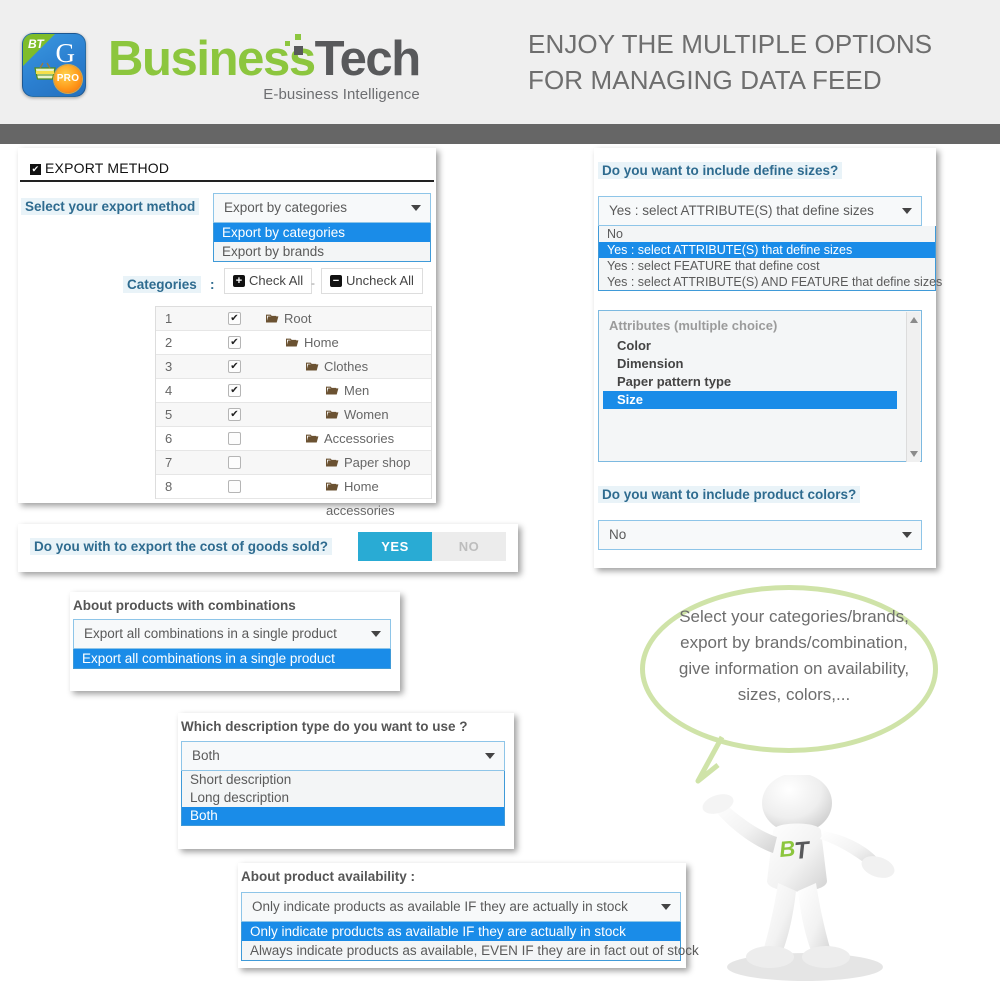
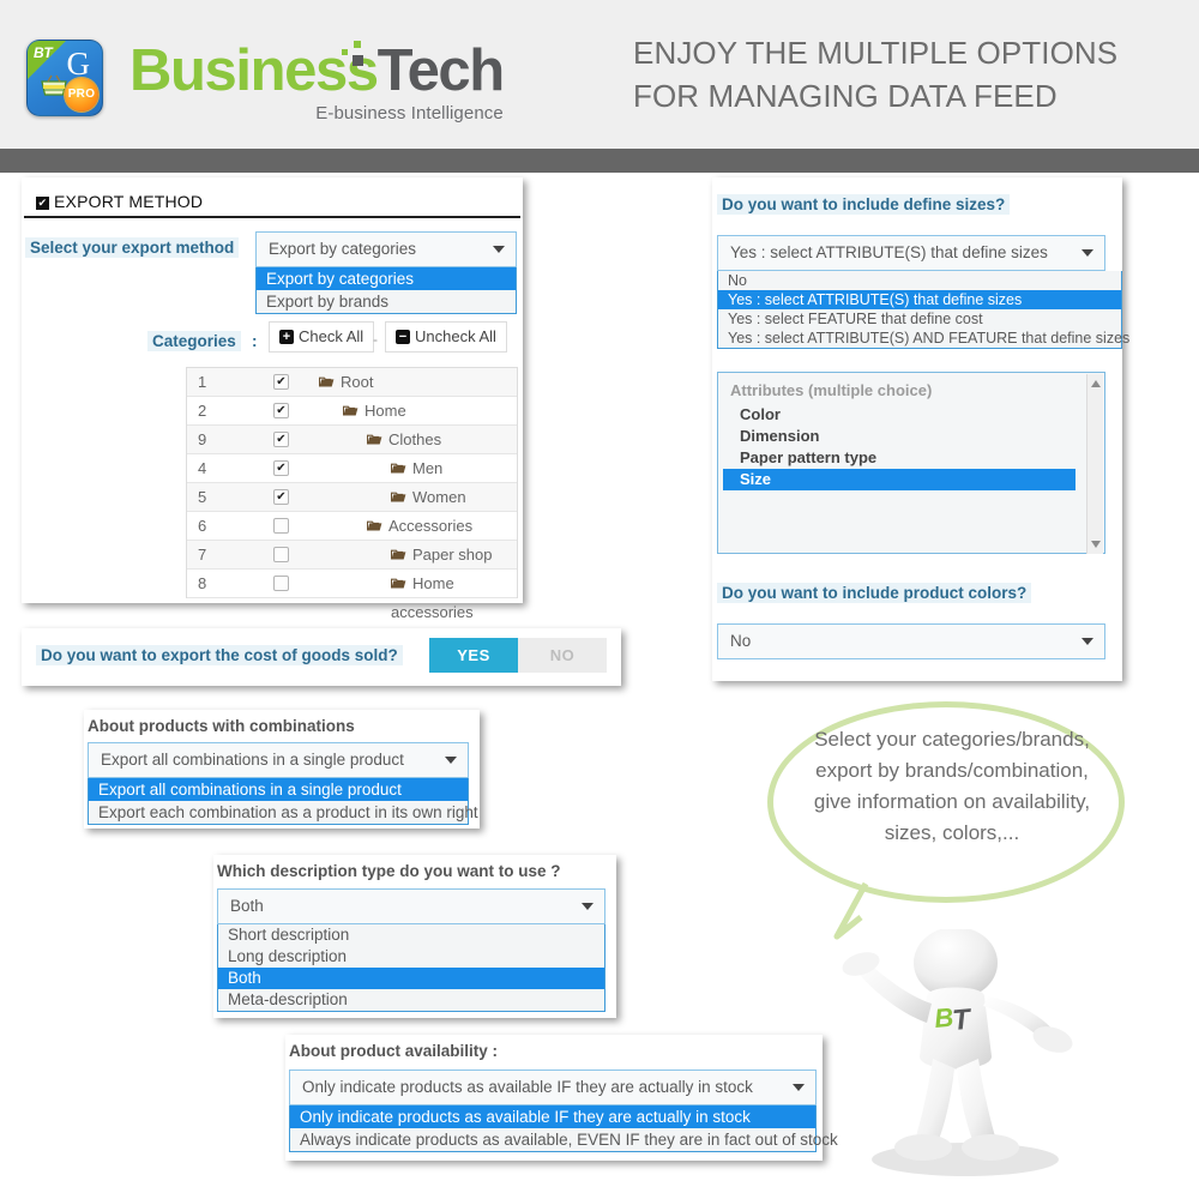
  BT
  G
  PRO
  BusinessTech
  E-business Intelligence
  ENJOY THE MULTIPLE OPTIONS FOR MANAGING DATA FEED
  ✔ EXPORT METHOD
  Select your export method
  Export by categories
  Export by categories
  Export by brands
  Categories
  :
  + Check All
  -
  − Uncheck All
  1
  ✔
  Root
  2
  ✔
  Home
- 3
+ 9
  ✔
  Clothes
  4
  ✔
  Men
  5
  ✔
  Women
  6
  Accessories
  7
  Paper shop
  8
  Home accessories
- Do you with to export the cost of goods sold?
+ Do you want to export the cost of goods sold?
  YES
  NO
  About products with combinations
  Export all combinations in a single product
  Export all combinations in a single product
+ Export each combination as a product in its own right
  Which description type do you want to use ?
  Both
  Short description
  Long description
  Both
+ Meta-description
  About product availability :
  Only indicate products as available IF they are actually in stock
  Only indicate products as available IF they are actually in stock
  Always indicate products as available, EVEN IF they are in fact out of stock
  Do you want to include define sizes?
  Yes : select ATTRIBUTE(S) that define sizes
  No
  Yes : select ATTRIBUTE(S) that define sizes
  Yes : select FEATURE that define cost
  Yes : select ATTRIBUTE(S) AND FEATURE that define sizes
  Attributes (multiple choice)
  Color
  Dimension
  Paper pattern type
  Size
  Do you want to include product colors?
  No
  Select your categories/brands, export by brands/combination, give information on availability, sizes, colors,...
